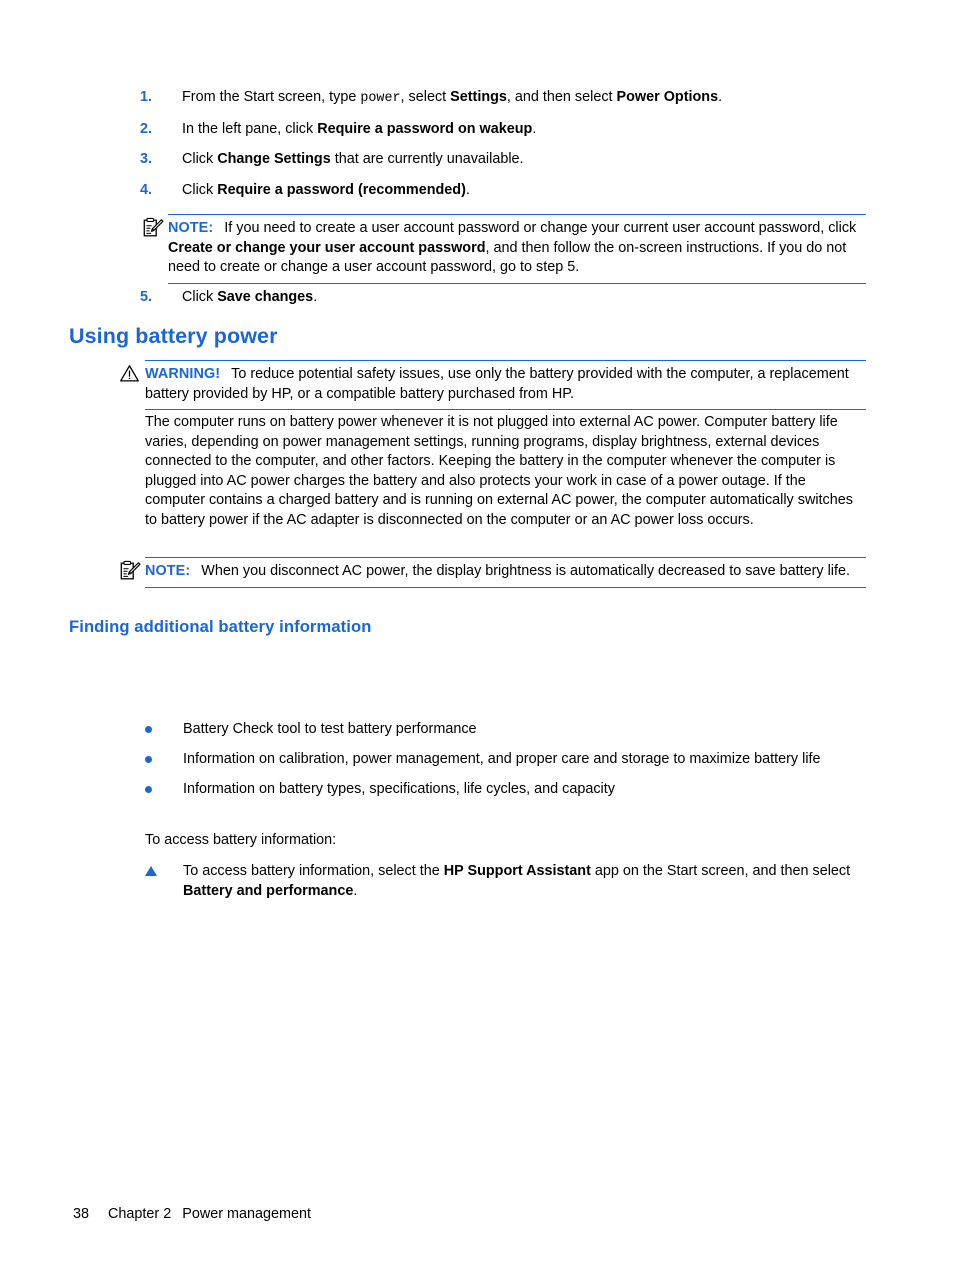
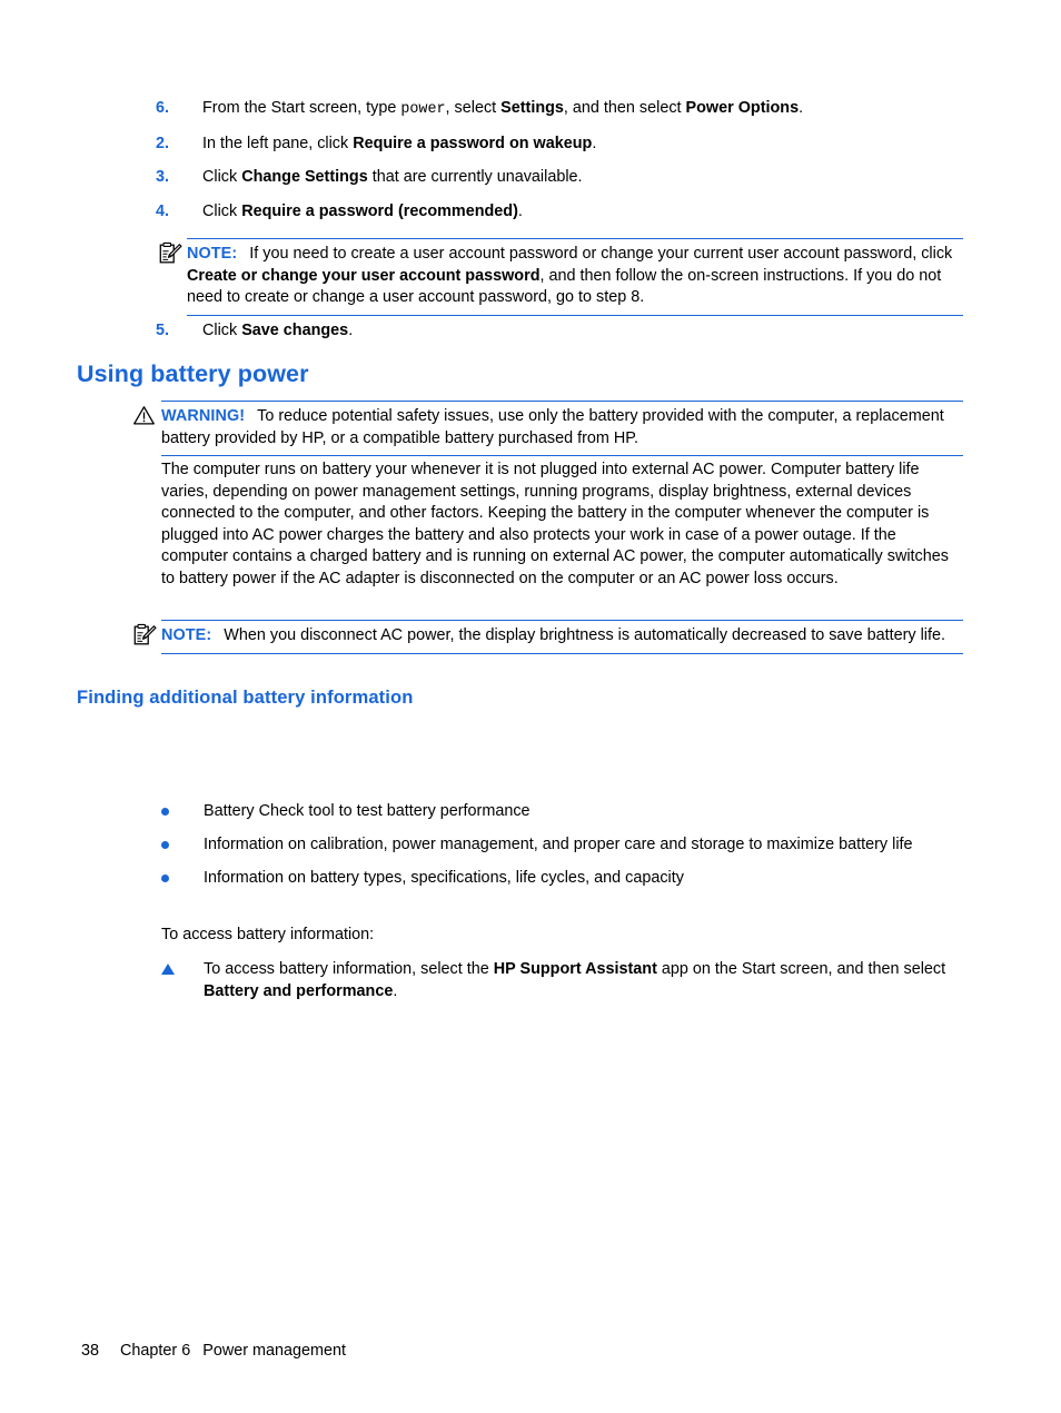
- 1.
+ 6.
  From the Start screen, type power, select Settings, and then select Power Options.
  2.
  In the left pane, click Require a password on wakeup.
  3.
  Click Change Settings that are currently unavailable.
  4.
  Click Require a password (recommended).
- NOTE: If you need to create a user account password or change your current user account password, click Create or change your user account password, and then follow the on-screen instructions. If you do not need to create or change a user account password, go to step 5.
+ NOTE: If you need to create a user account password or change your current user account password, click Create or change your user account password, and then follow the on-screen instructions. If you do not need to create or change a user account password, go to step 8.
  5.
  Click Save changes.
  Using battery power
  WARNING! To reduce potential safety issues, use only the battery provided with the computer, a replacement battery provided by HP, or a compatible battery purchased from HP.
- The computer runs on battery power whenever it is not plugged into external AC power. Computer battery life varies, depending on power management settings, running programs, display brightness, external devices connected to the computer, and other factors. Keeping the battery in the computer whenever the computer is plugged into AC power charges the battery and also protects your work in case of a power outage. If the computer contains a charged battery and is running on external AC power, the computer automatically switches to battery power if the AC adapter is disconnected on the computer or an AC power loss occurs.
+ The computer runs on battery your whenever it is not plugged into external AC power. Computer battery life varies, depending on power management settings, running programs, display brightness, external devices connected to the computer, and other factors. Keeping the battery in the computer whenever the computer is plugged into AC power charges the battery and also protects your work in case of a power outage. If the computer contains a charged battery and is running on external AC power, the computer automatically switches to battery power if the AC adapter is disconnected on the computer or an AC power loss occurs.
  NOTE: When you disconnect AC power, the display brightness is automatically decreased to save battery life.
  Finding additional battery information
  Battery Check tool to test battery performance
  Information on calibration, power management, and proper care and storage to maximize battery life
  Information on battery types, specifications, life cycles, and capacity
  To access battery information:
  To access battery information, select the HP Support Assistant app on the Start screen, and then select Battery and performance.
- 38 Chapter 2 Power management
+ 38 Chapter 6 Power management
